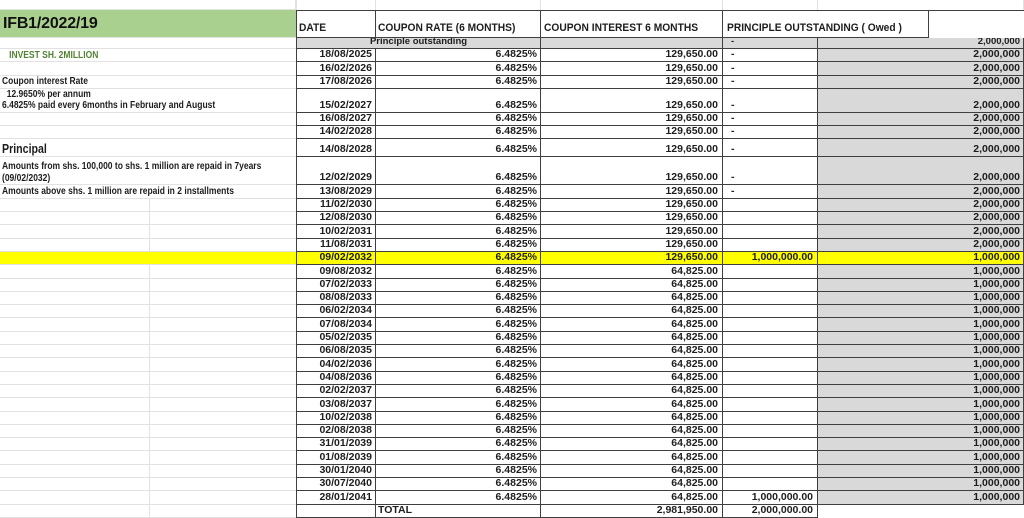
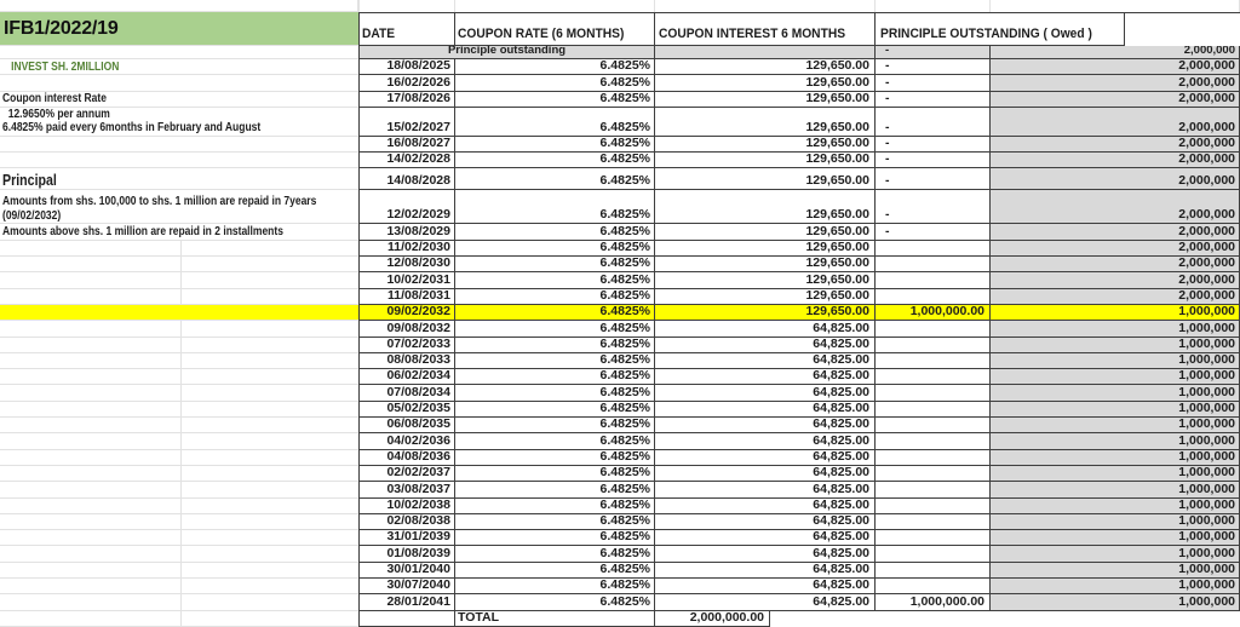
  IFB1/2022/19
  INVEST SH. 2MILLION
  Coupon interest Rate
  12.9650% per annum
  6.4825% paid every 6months in February and August
  Principal
  Amounts from shs. 100,000 to shs. 1 million are repaid in 7years
  (09/02/2032)
  Amounts above shs. 1 million are repaid in 2 installments
  DATE
  COUPON RATE (6 MONTHS)
  COUPON INTEREST 6 MONTHS
  PRINCIPLE OUTSTANDING ( Owed )
  Principle outstanding
  -
  2,000,000
  18/08/2025
  6.4825%
  129,650.00
  -
  2,000,000
  16/02/2026
  6.4825%
  129,650.00
  -
  2,000,000
  17/08/2026
  6.4825%
  129,650.00
  -
  2,000,000
  15/02/2027
  6.4825%
  129,650.00
  -
  2,000,000
  16/08/2027
  6.4825%
  129,650.00
  -
  2,000,000
  14/02/2028
  6.4825%
  129,650.00
  -
  2,000,000
  14/08/2028
  6.4825%
  129,650.00
  -
  2,000,000
  12/02/2029
  6.4825%
  129,650.00
  -
  2,000,000
  13/08/2029
  6.4825%
  129,650.00
  -
  2,000,000
  11/02/2030
  6.4825%
  129,650.00
  2,000,000
  12/08/2030
  6.4825%
  129,650.00
  2,000,000
  10/02/2031
  6.4825%
  129,650.00
  2,000,000
  11/08/2031
  6.4825%
  129,650.00
  2,000,000
  09/02/2032
  6.4825%
  129,650.00
  1,000,000.00
  1,000,000
  09/08/2032
  6.4825%
  64,825.00
  1,000,000
  07/02/2033
  6.4825%
  64,825.00
  1,000,000
  08/08/2033
  6.4825%
  64,825.00
  1,000,000
  06/02/2034
  6.4825%
  64,825.00
  1,000,000
  07/08/2034
  6.4825%
  64,825.00
  1,000,000
  05/02/2035
  6.4825%
  64,825.00
  1,000,000
  06/08/2035
  6.4825%
  64,825.00
  1,000,000
  04/02/2036
  6.4825%
  64,825.00
  1,000,000
  04/08/2036
  6.4825%
  64,825.00
  1,000,000
  02/02/2037
  6.4825%
  64,825.00
  1,000,000
  03/08/2037
  6.4825%
  64,825.00
  1,000,000
  10/02/2038
  6.4825%
  64,825.00
  1,000,000
  02/08/2038
  6.4825%
  64,825.00
  1,000,000
  31/01/2039
  6.4825%
  64,825.00
  1,000,000
  01/08/2039
  6.4825%
  64,825.00
  1,000,000
  30/01/2040
  6.4825%
  64,825.00
  1,000,000
  30/07/2040
  6.4825%
  64,825.00
  1,000,000
  28/01/2041
  6.4825%
  64,825.00
  1,000,000.00
  1,000,000
  TOTAL
- 2,981,950.00
  2,000,000.00
